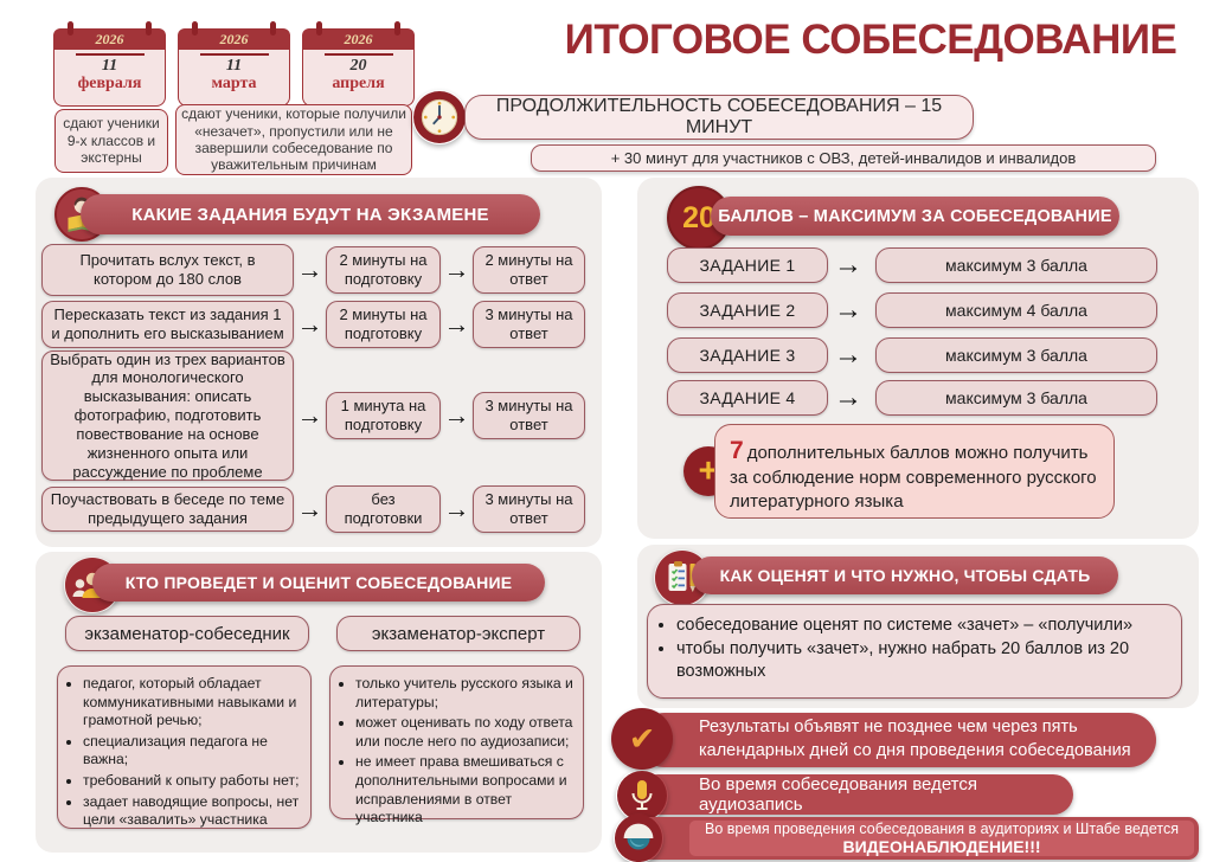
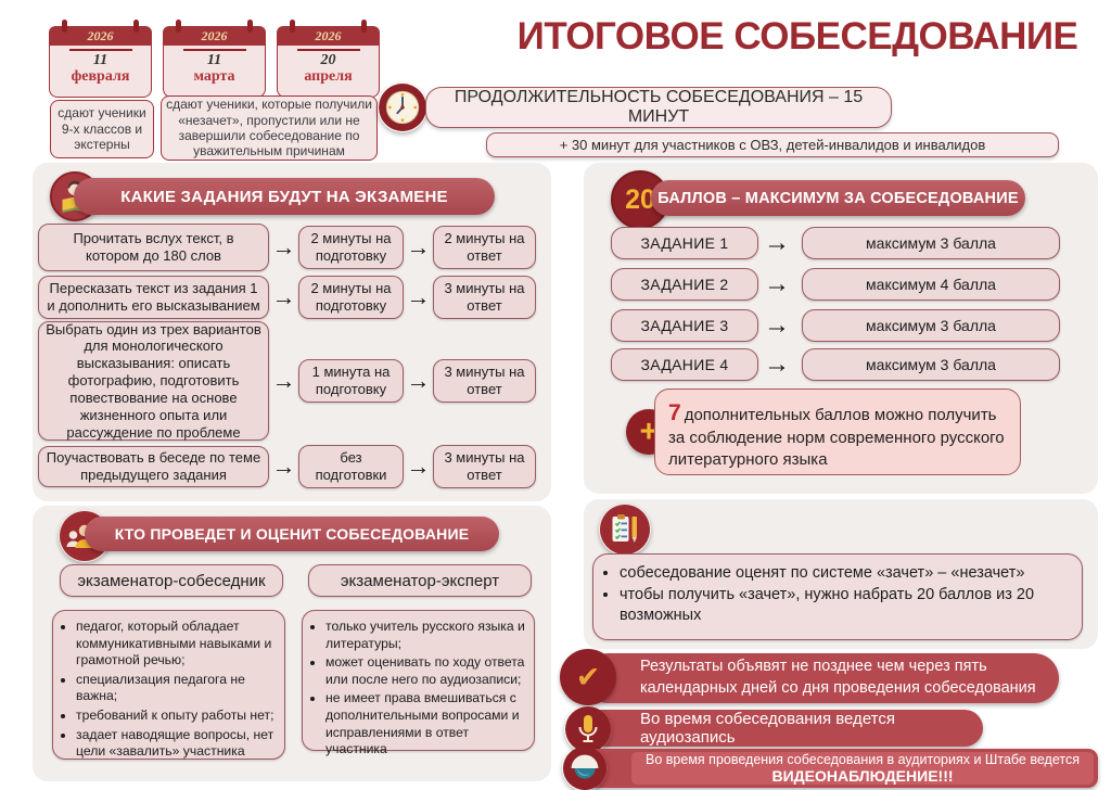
  2026
  11
  февраля
  2026
  11
  марта
  2026
  20
  апреля
  сдают ученики 9-х классов и экстерны
  сдают ученики, которые получили «незачет», пропустили или не завершили собеседование по уважительным причинам
  ИТОГОВОЕ СОБЕСЕДОВАНИЕ
  ПРОДОЛЖИТЕЛЬНОСТЬ СОБЕСЕДОВАНИЯ – 15 МИНУТ
  + 30 минут для участников с ОВЗ, детей-инвалидов и инвалидов
  КАКИЕ ЗАДАНИЯ БУДУТ НА ЭКЗАМЕНЕ
  Прочитать вслух текст, в котором до 180 слов
  →
  2 минуты на подготовку
  →
  2 минуты на ответ
  Пересказать текст из задания 1 и дополнить его высказыванием
  →
  2 минуты на подготовку
  →
  3 минуты на ответ
  Выбрать один из трех вариантов для монологического высказывания: описать фотографию, подготовить повествование на основе жизненного опыта или рассуждение по проблеме
  →
  1 минута на подготовку
  →
  3 минуты на ответ
  Поучаствовать в беседе по теме предыдущего задания
  →
  без подготовки
  →
  3 минуты на ответ
  20
  БАЛЛОВ – МАКСИМУМ ЗА СОБЕСЕДОВАНИЕ
  ЗАДАНИЕ 1
  →
  максимум 3 балла
  ЗАДАНИЕ 2
  →
  максимум 4 балла
  ЗАДАНИЕ 3
  →
  максимум 3 балла
  ЗАДАНИЕ 4
  →
  максимум 3 балла
  +
  7 дополнительных баллов можно получить за соблюдение норм современного русского литературного языка
  КТО ПРОВЕДЕТ И ОЦЕНИТ СОБЕСЕДОВАНИЕ
  экзаменатор-собеседник
  экзаменатор-эксперт
  педагог, который обладает коммуникативными навыками и грамотной речью;
  специализация педагога не важна;
  требований к опыту работы нет;
  задает наводящие вопросы, нет цели «завалить» участника
  только учитель русского языка и литературы;
  может оценивать по ходу ответа или после него по аудиозаписи;
  не имеет права вмешиваться с дополнительными вопросами и исправлениями в ответ участника
- КАК ОЦЕНЯТ И ЧТО НУЖНО, ЧТОБЫ СДАТЬ
- собеседование оценят по системе «зачет» – «получили»
+ собеседование оценят по системе «зачет» – «незачет»
  чтобы получить «зачет», нужно набрать 20 баллов из 20 возможных
  Результаты объявят не позднее чем через пять календарных дней со дня проведения собеседования
  ✔
  Во время собеседования ведется аудиозапись
  Во время проведения собеседования в аудиториях и Штабе ведется
  ВИДЕОНАБЛЮДЕНИЕ!!!
